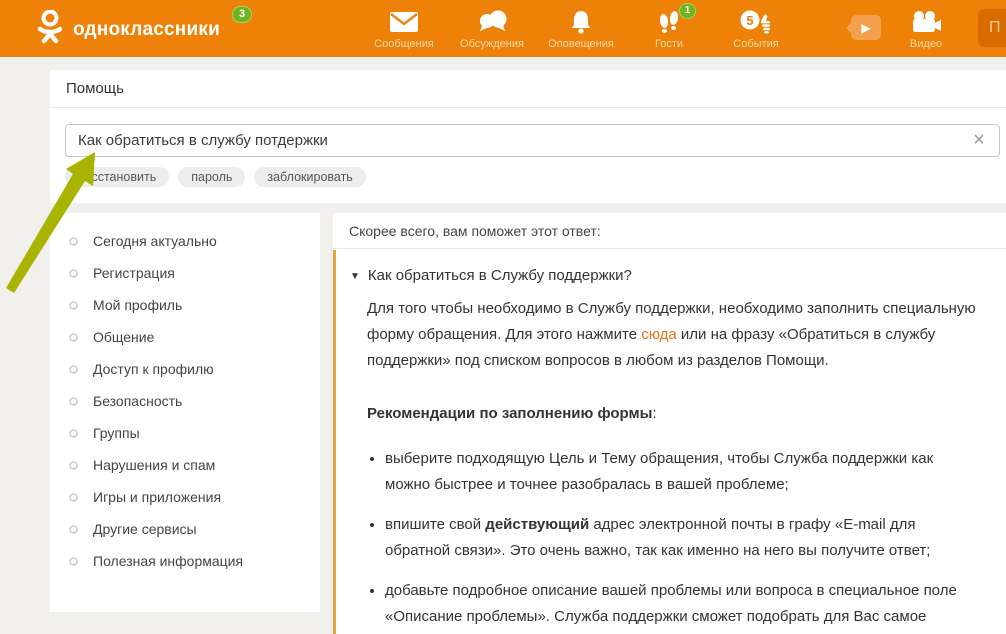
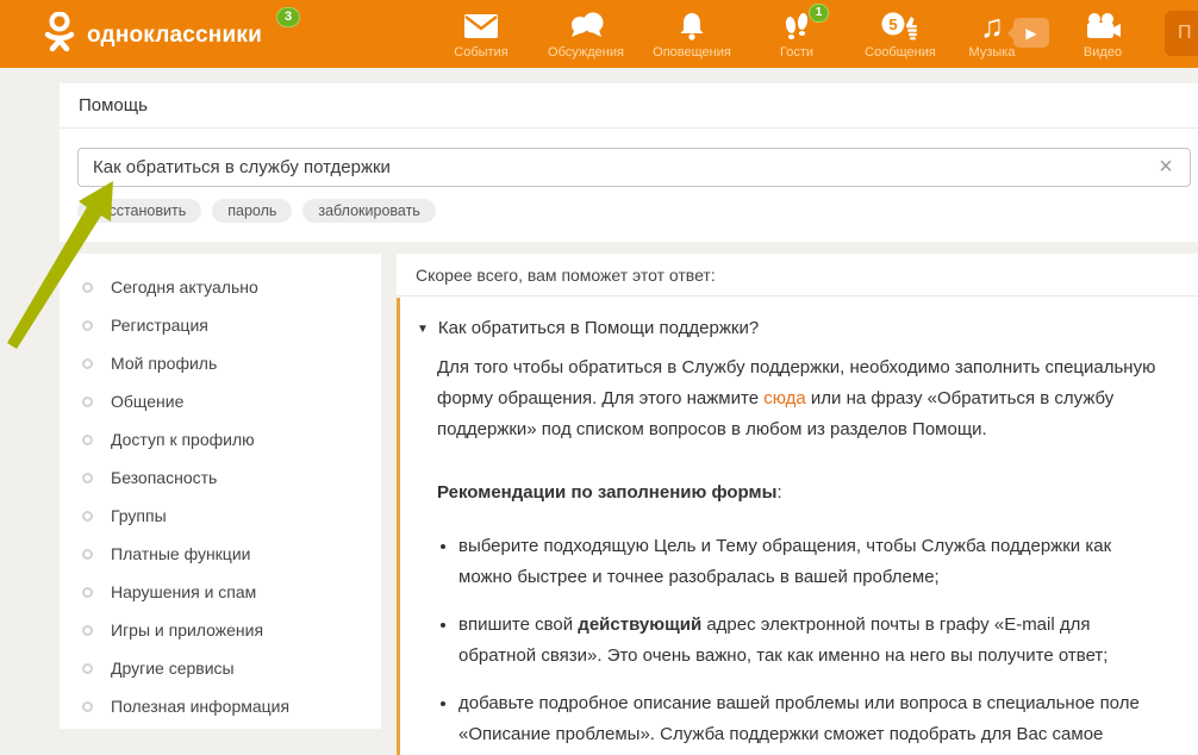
  одноклассники
  3
- Сообщения
+ События
  Обсуждения
  Оповещения
  1
  Гости
  5
- События
+ Сообщения
+ ♫
+ Музыка
  ▶
  Видео
  П
  Помощь
  Как обратиться в службу потдержки
  ×
  сстановить
  пароль
  заблокировать
  Сегодня актуально
  Регистрация
  Мой профиль
  Общение
  Доступ к профилю
  Безопасность
  Группы
+ Платные функции
  Нарушения и спам
  Игры и приложения
  Другие сервисы
  Полезная информация
  Скорее всего, вам поможет этот ответ:
  ▼
- Как обратиться в Службу поддержки?
+ Как обратиться в Помощи поддержки?
- Для того чтобы необходимо в Службу поддержки, необходимо заполнить специальную форму обращения. Для этого нажмите сюда или на фразу «Обратиться в службу поддержки» под списком вопросов в любом из разделов Помощи.
+ Для того чтобы обратиться в Службу поддержки, необходимо заполнить специальную форму обращения. Для этого нажмите сюда или на фразу «Обратиться в службу поддержки» под списком вопросов в любом из разделов Помощи.
  Рекомендации по заполнению формы:
  выберите подходящую Цель и Тему обращения, чтобы Служба поддержки как можно быстрее и точнее разобралась в вашей проблеме;
  впишите свой действующий адрес электронной почты в графу «E-mail для обратной связи». Это очень важно, так как именно на него вы получите ответ;
  добавьте подробное описание вашей проблемы или вопроса в специальное поле «Описание проблемы». Служба поддержки сможет подобрать для Вас самое
